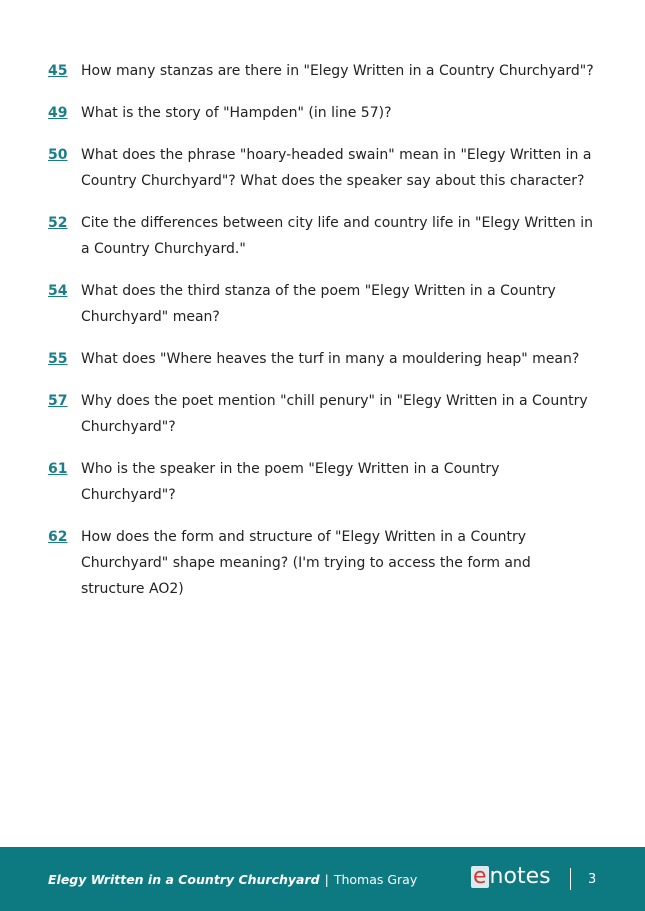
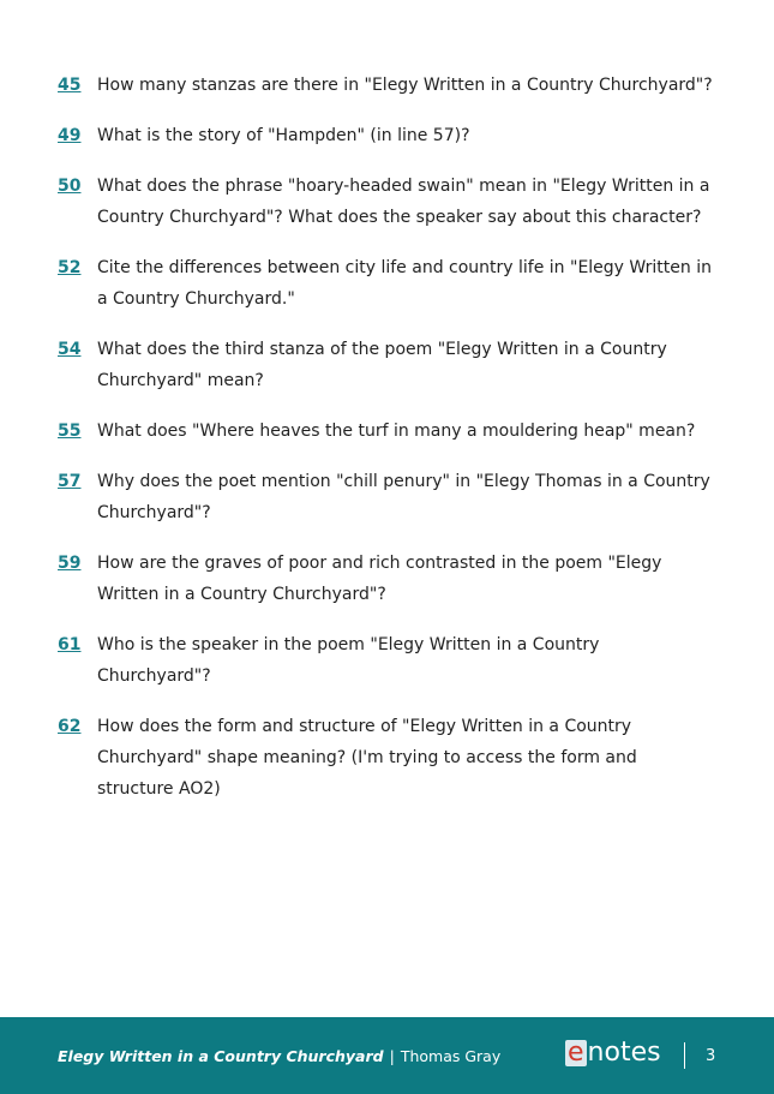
  45
  How many stanzas are there in "Elegy Written in a Country Churchyard"?
  49
  What is the story of "Hampden" (in line 57)?
  50
  What does the phrase "hoary-headed swain" mean in "Elegy Written in a Country Churchyard"? What does the speaker say about this character?
  52
  Cite the differences between city life and country life in "Elegy Written in a Country Churchyard."
  54
  What does the third stanza of the poem "Elegy Written in a Country Churchyard" mean?
  55
  What does "Where heaves the turf in many a mouldering heap" mean?
  57
- Why does the poet mention "chill penury" in "Elegy Written in a Country Churchyard"?
+ Why does the poet mention "chill penury" in "Elegy Thomas in a Country Churchyard"?
+ 59
+ How are the graves of poor and rich contrasted in the poem "Elegy Written in a Country Churchyard"?
  61
  Who is the speaker in the poem "Elegy Written in a Country Churchyard"?
  62
  How does the form and structure of "Elegy Written in a Country Churchyard" shape meaning? (I'm trying to access the form and structure AO2)
  Elegy Written in a Country Churchyard | Thomas Gray
  e
  notes
  3
